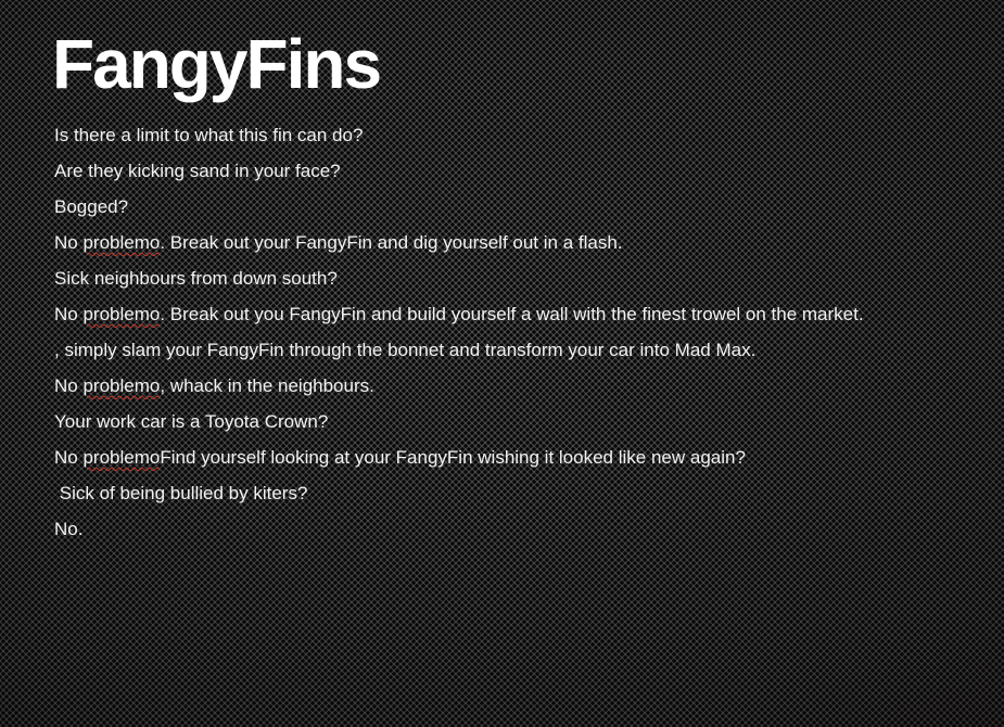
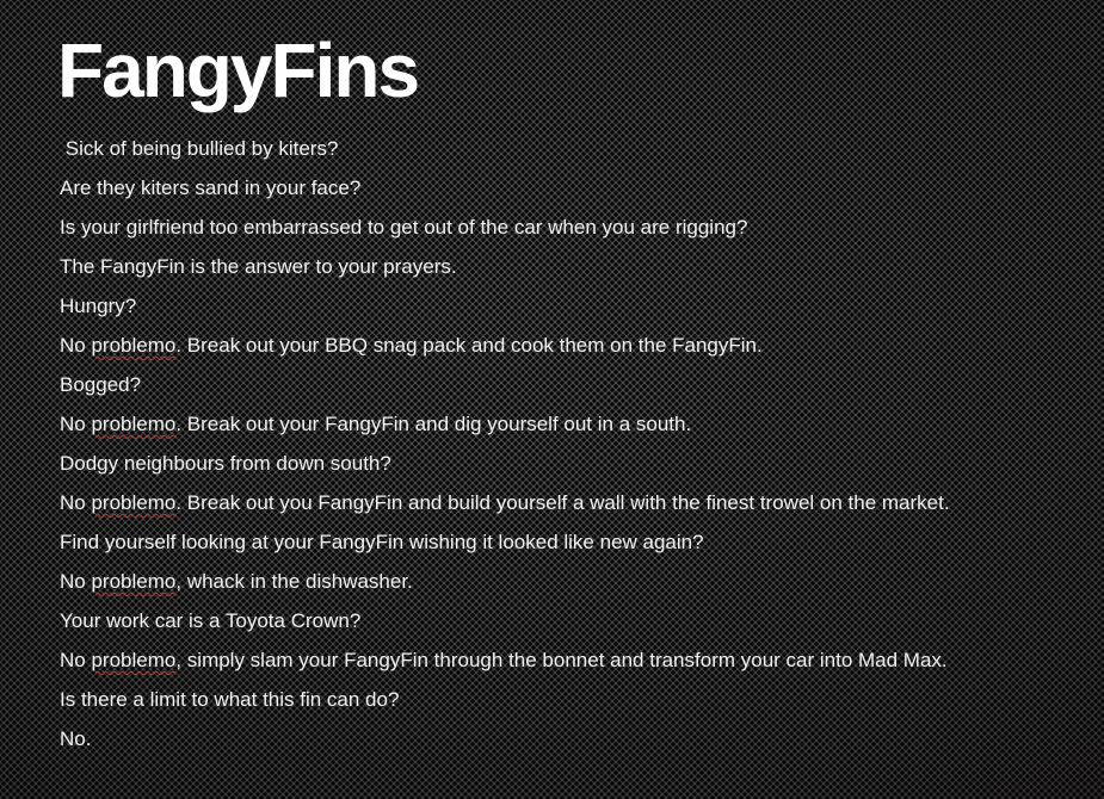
  FangyFins
- Is there a limit to what this fin can do?
+ Sick of being bullied by kiters?
- Are they kicking sand in your face?
+ Are they kiters sand in your face?
+ Is your girlfriend too embarrassed to get out of the car when you are rigging?
+ The FangyFin is the answer to your prayers.
+ Hungry?
+ No problemo. Break out your BBQ snag pack and cook them on the FangyFin.
  Bogged?
- No problemo. Break out your FangyFin and dig yourself out in a flash.
+ No problemo. Break out your FangyFin and dig yourself out in a south.
- Sick neighbours from down south?
+ Dodgy neighbours from down south?
  No problemo. Break out you FangyFin and build yourself a wall with the finest trowel on the market.
- , simply slam your FangyFin through the bonnet and transform your car into Mad Max.
+ Find yourself looking at your FangyFin wishing it looked like new again?
- No problemo, whack in the neighbours.
+ No problemo, whack in the dishwasher.
  Your work car is a Toyota Crown?
- No problemoFind yourself looking at your FangyFin wishing it looked like new again?
+ No problemo, simply slam your FangyFin through the bonnet and transform your car into Mad Max.
- Sick of being bullied by kiters?
+ Is there a limit to what this fin can do?
  No.
